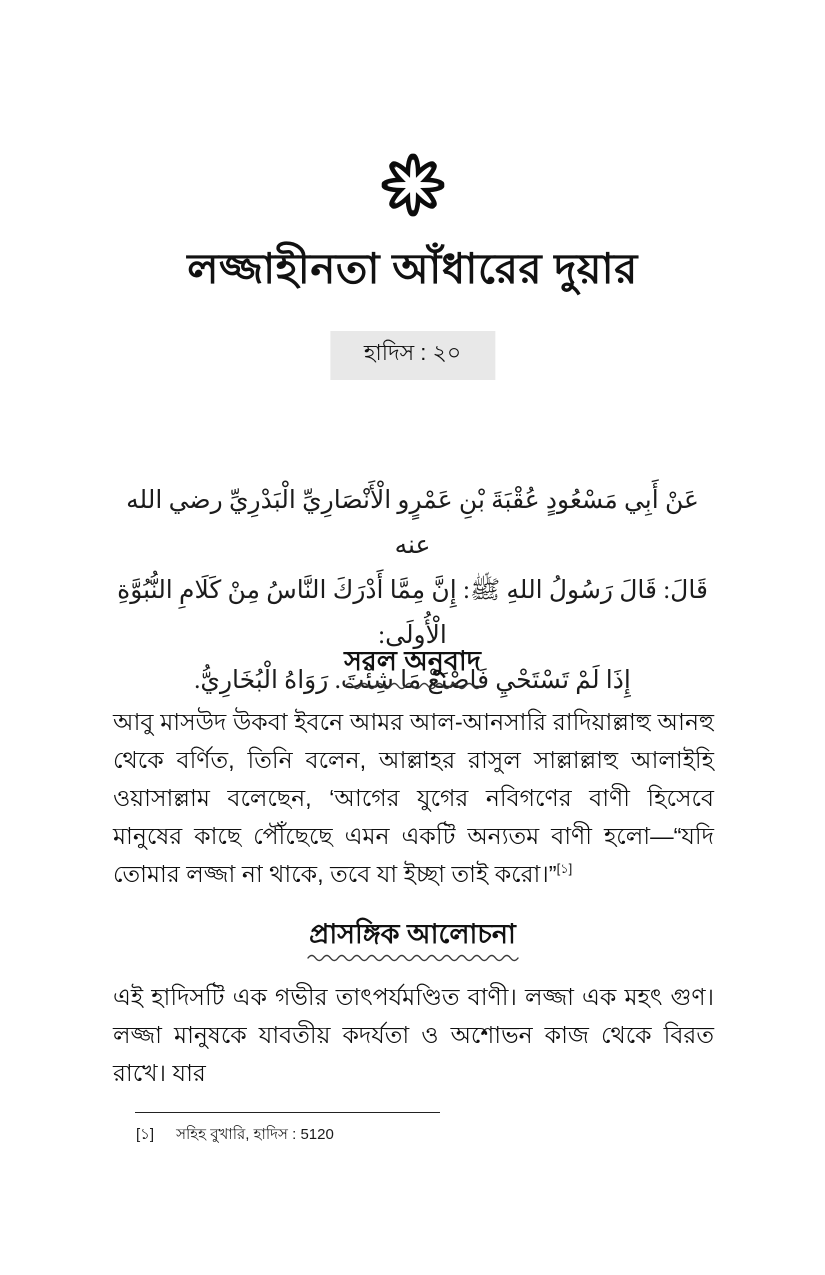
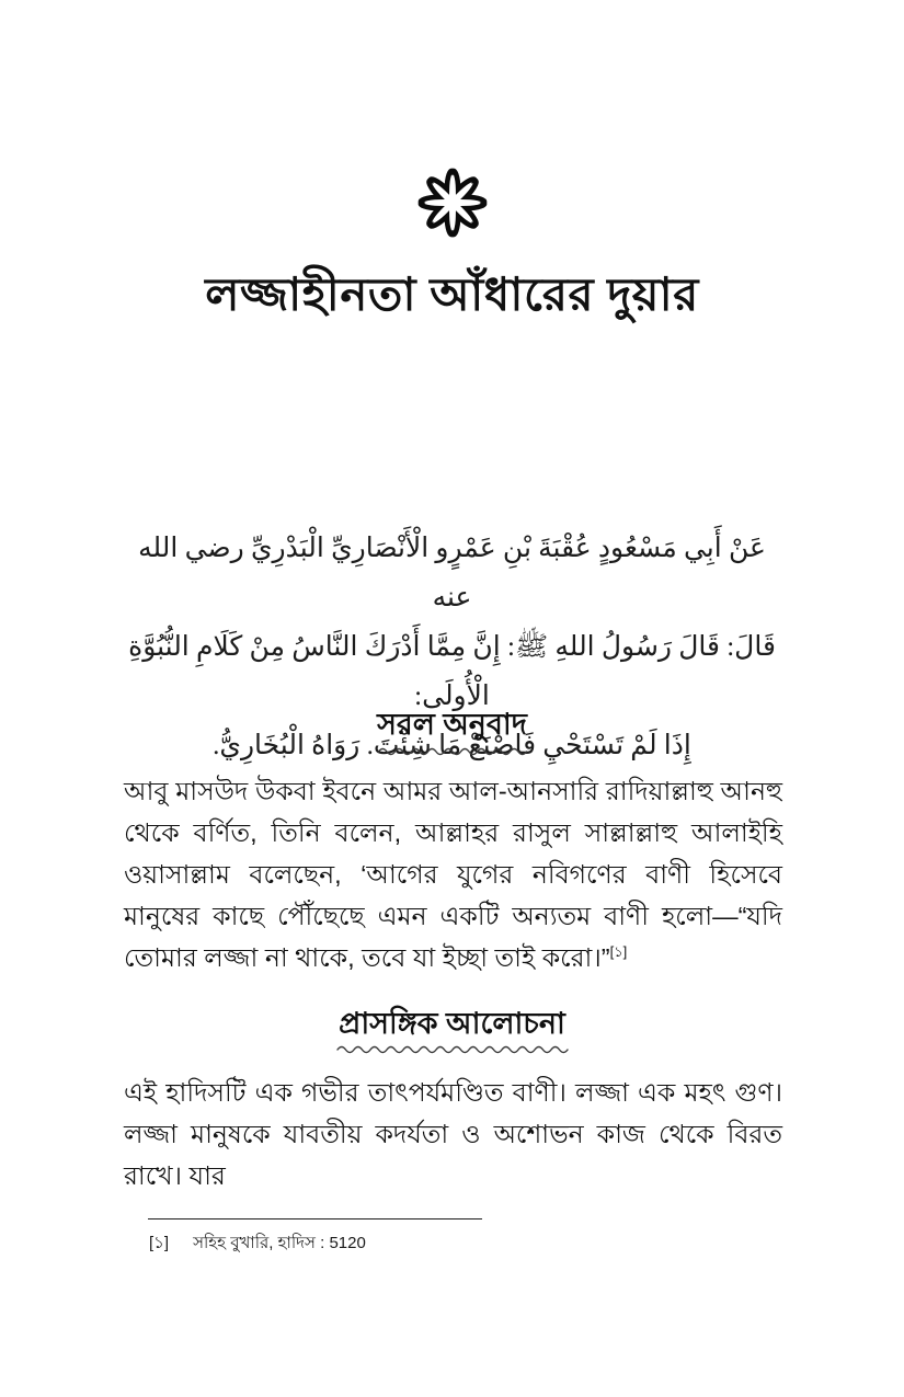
  লজ্জাহীনতা আঁধারের দুয়ার
- হাদিস : ২০
  عَنْ أَبِي مَسْعُودٍ عُقْبَةَ بْنِ عَمْرٍو الْأَنْصَارِيِّ الْبَدْرِيِّ رضي الله عنه
  قَالَ: قَالَ رَسُولُ اللهِ ﷺ: إِنَّ مِمَّا أَدْرَكَ النَّاسُ مِنْ كَلَامِ النُّبُوَّةِ الْأُولَى:
  إِذَا لَمْ تَسْتَحْيِ فَاصْنَعْ مَا شِئْتَ. رَوَاهُ الْبُخَارِيُّ.
  সরল অনুবাদ
  আবু মাসউদ উকবা ইবনে আমর আল-আনসারি রাদিয়াল্লাহু আনহু থেকে বর্ণিত, তিনি বলেন, আল্লাহর রাসুল সাল্লাল্লাহু আলাইহি ওয়াসাল্লাম বলেছেন, ‘আগের যুগের নবিগণের বাণী হিসেবে মানুষের কাছে পৌঁছেছে এমন একটি অন্যতম বাণী হলো—“যদি তোমার লজ্জা না থাকে, তবে যা ইচ্ছা তাই করো।”[১]
  প্রাসঙ্গিক আলোচনা
  এই হাদিসটি এক গভীর তাৎপর্যমণ্ডিত বাণী। লজ্জা এক মহৎ গুণ। লজ্জা মানুষকে যাবতীয় কদর্যতা ও অশোভন কাজ থেকে বিরত রাখে। যার
  [১]
  সহিহ বুখারি, হাদিস : 5120
